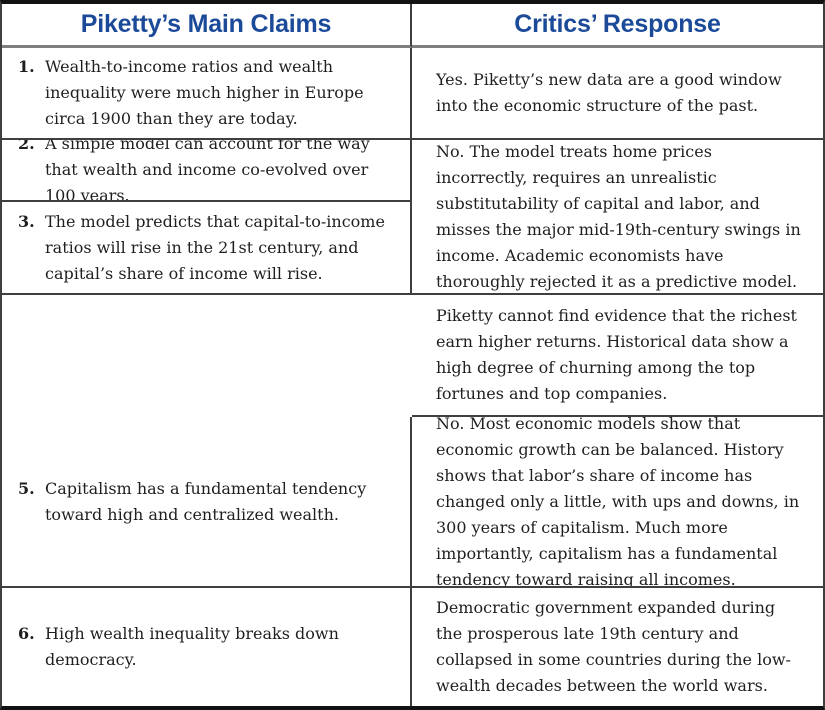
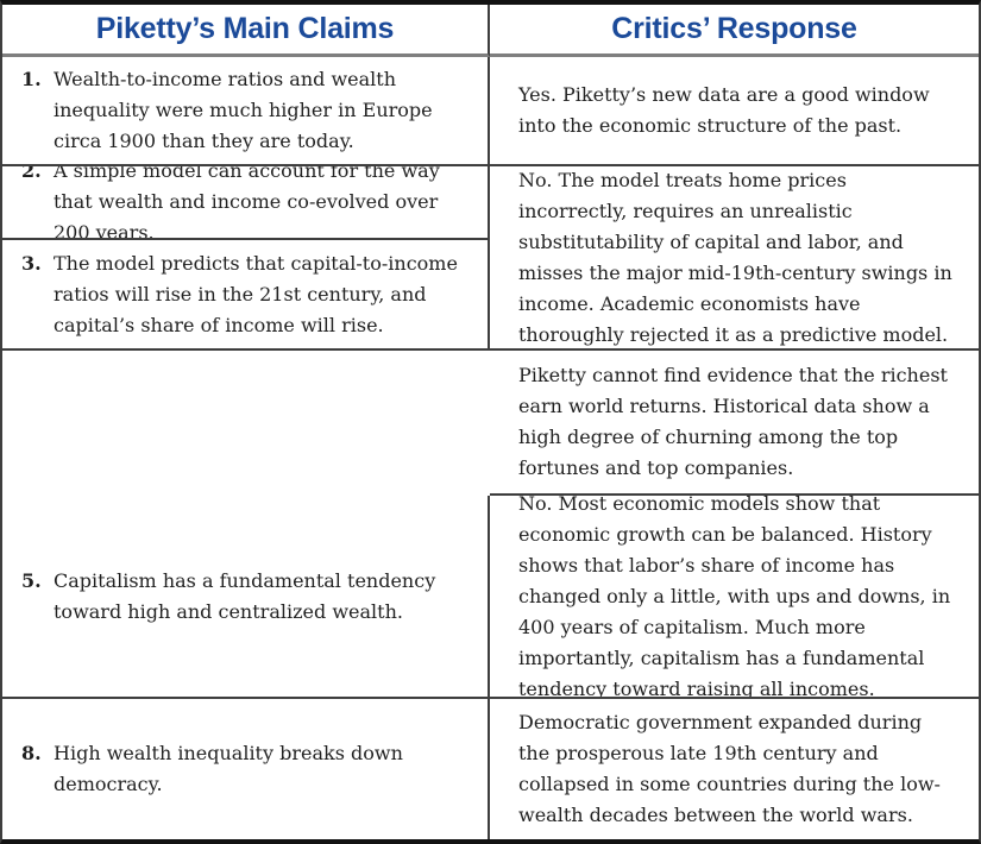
  Piketty’s Main Claims
  Critics’ Response
  1.
  Wealth-to-income ratios and wealth inequality were much higher in Europe circa 1900 than they are today.
  Yes. Piketty’s new data are a good window into the economic structure of the past.
  2.
- A simple model can account for the way that wealth and income co-evolved over 100 years.
+ A simple model can account for the way that wealth and income co-evolved over 200 years.
  3.
  The model predicts that capital-to-income ratios will rise in the 21st century, and capital’s share of income will rise.
  No. The model treats home prices incorrectly, requires an unrealistic substitutability of capital and labor, and misses the major mid-19th-century swings in income. Academic economists have thoroughly rejected it as a predictive model.
- Piketty cannot find evidence that the richest earn higher returns. Historical data show a high degree of churning among the top fortunes and top companies.
+ Piketty cannot find evidence that the richest earn world returns. Historical data show a high degree of churning among the top fortunes and top companies.
  5.
  Capitalism has a fundamental tendency toward high and centralized wealth.
- No. Most economic models show that economic growth can be balanced. History shows that labor’s share of income has changed only a little, with ups and downs, in 300 years of capitalism. Much more importantly, capitalism has a fundamental tendency toward raising all incomes.
+ No. Most economic models show that economic growth can be balanced. History shows that labor’s share of income has changed only a little, with ups and downs, in 400 years of capitalism. Much more importantly, capitalism has a fundamental tendency toward raising all incomes.
- 6.
+ 8.
  High wealth inequality breaks down democracy.
  Democratic government expanded during the prosperous late 19th century and collapsed in some countries during the low-wealth decades between the world wars.
